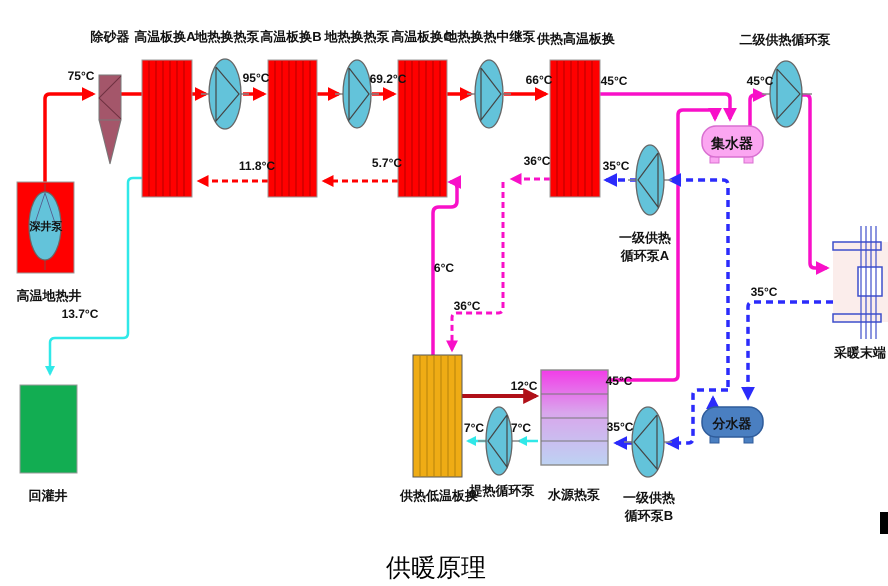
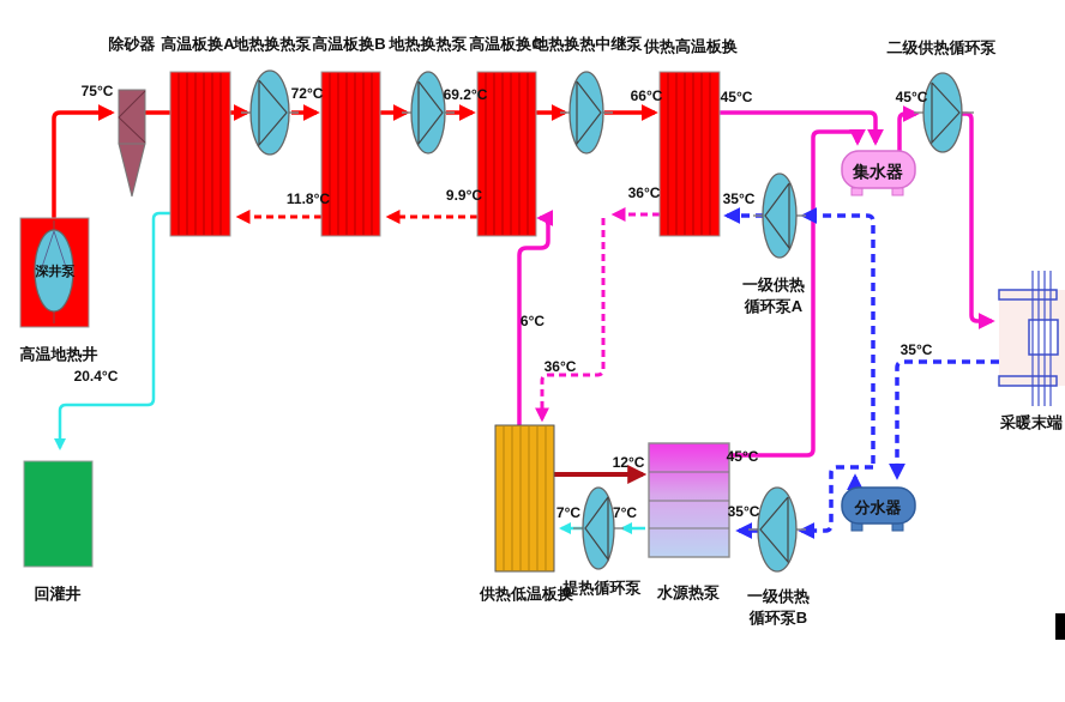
  除砂器
  高温板换A
  地热换热泵
  高温板换B
  地热换热泵
  高温板换C
  地热换热中继泵
  供热高温板换
  二级供热循环泵
  集水器
  一级供热
  循环泵A
  深井泵
  高温地热井
  回灌井
  供热低温板换
  提热循环泵
  水源热泵
  一级供热
  循环泵B
  分水器
  采暖末端
  75°C
- 95°C
+ 72°C
  69.2°C
  66°C
  45°C
  45°C
  11.8°C
- 5.7°C
+ 9.9°C
  36°C
  35°C
  6°C
  36°C
- 13.7°C
+ 20.4°C
  12°C
  7°C
  7°C
  45°C
  35°C
  35°C
- 供暖原理
